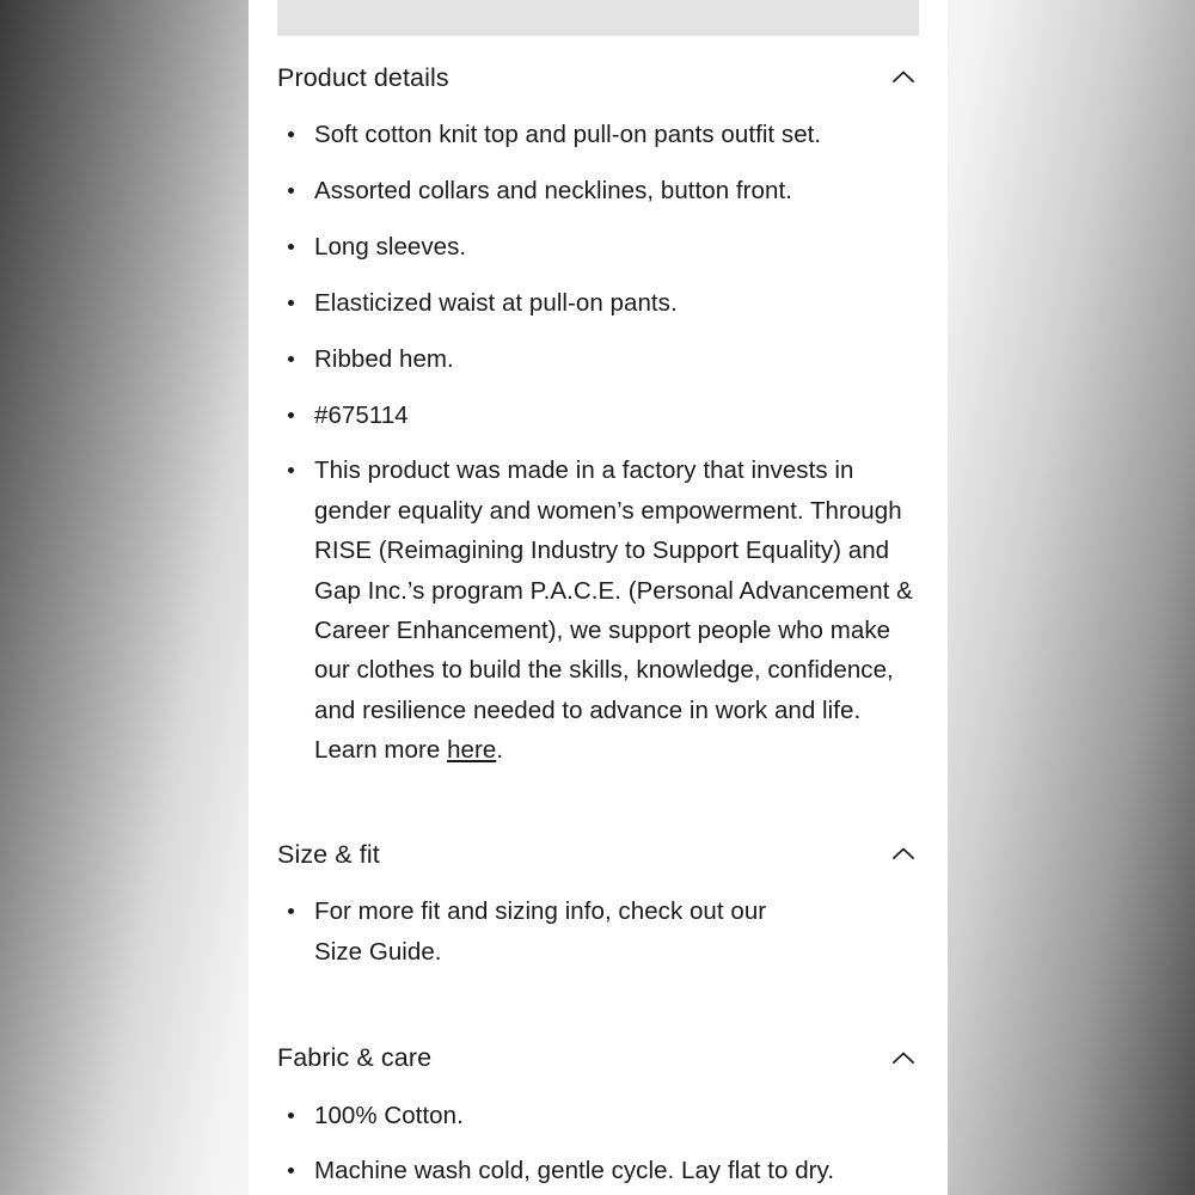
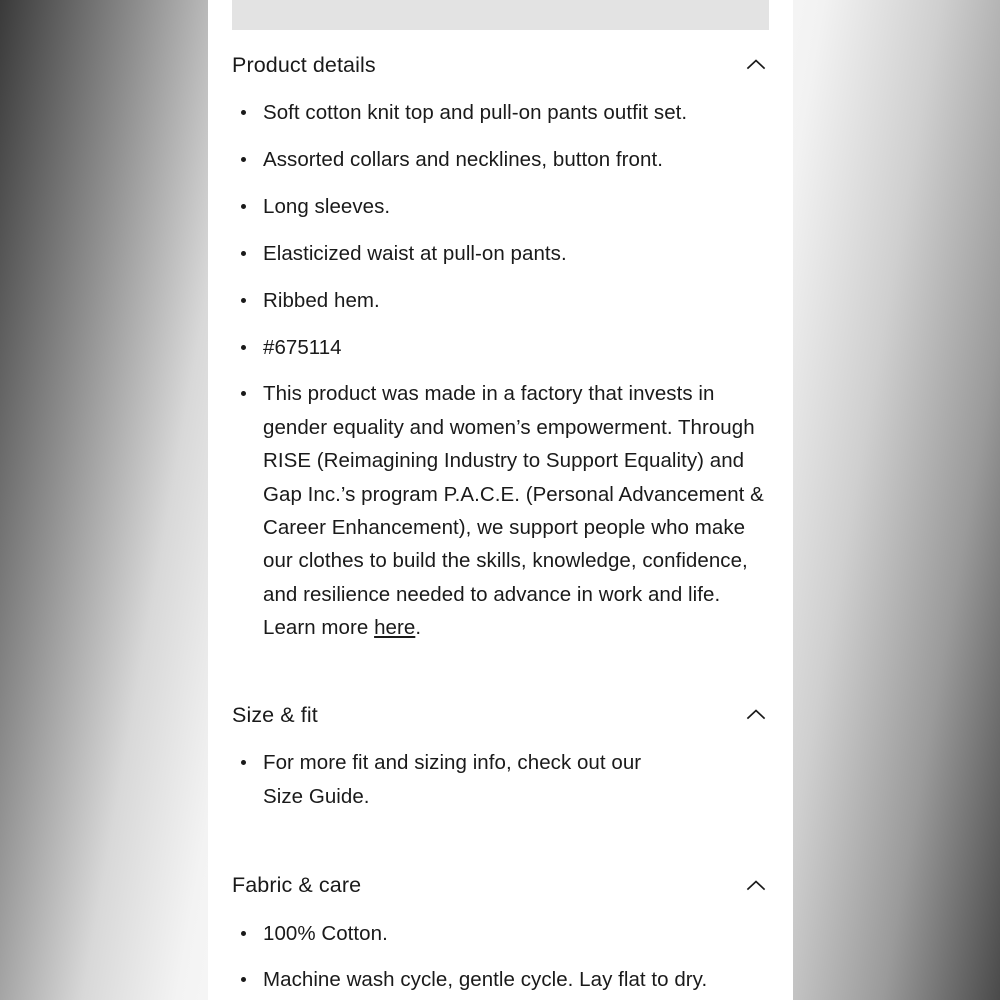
  Product details
  Soft cotton knit top and pull-on pants outfit set.
  Assorted collars and necklines, button front.
  Long sleeves.
  Elasticized waist at pull-on pants.
  Ribbed hem.
  #675114
  This product was made in a factory that invests in gender equality and women’s empowerment. Through RISE (Reimagining Industry to Support Equality) and Gap Inc.’s program P.A.C.E. (Personal Advancement & Career Enhancement), we support people who make our clothes to build the skills, knowledge, confidence, and resilience needed to advance in work and life. Learn more here.
  Size & fit
  For more fit and sizing info, check out our Size Guide.
  Fabric & care
  100% Cotton.
- Machine wash cold, gentle cycle. Lay flat to dry.
+ Machine wash cycle, gentle cycle. Lay flat to dry.
